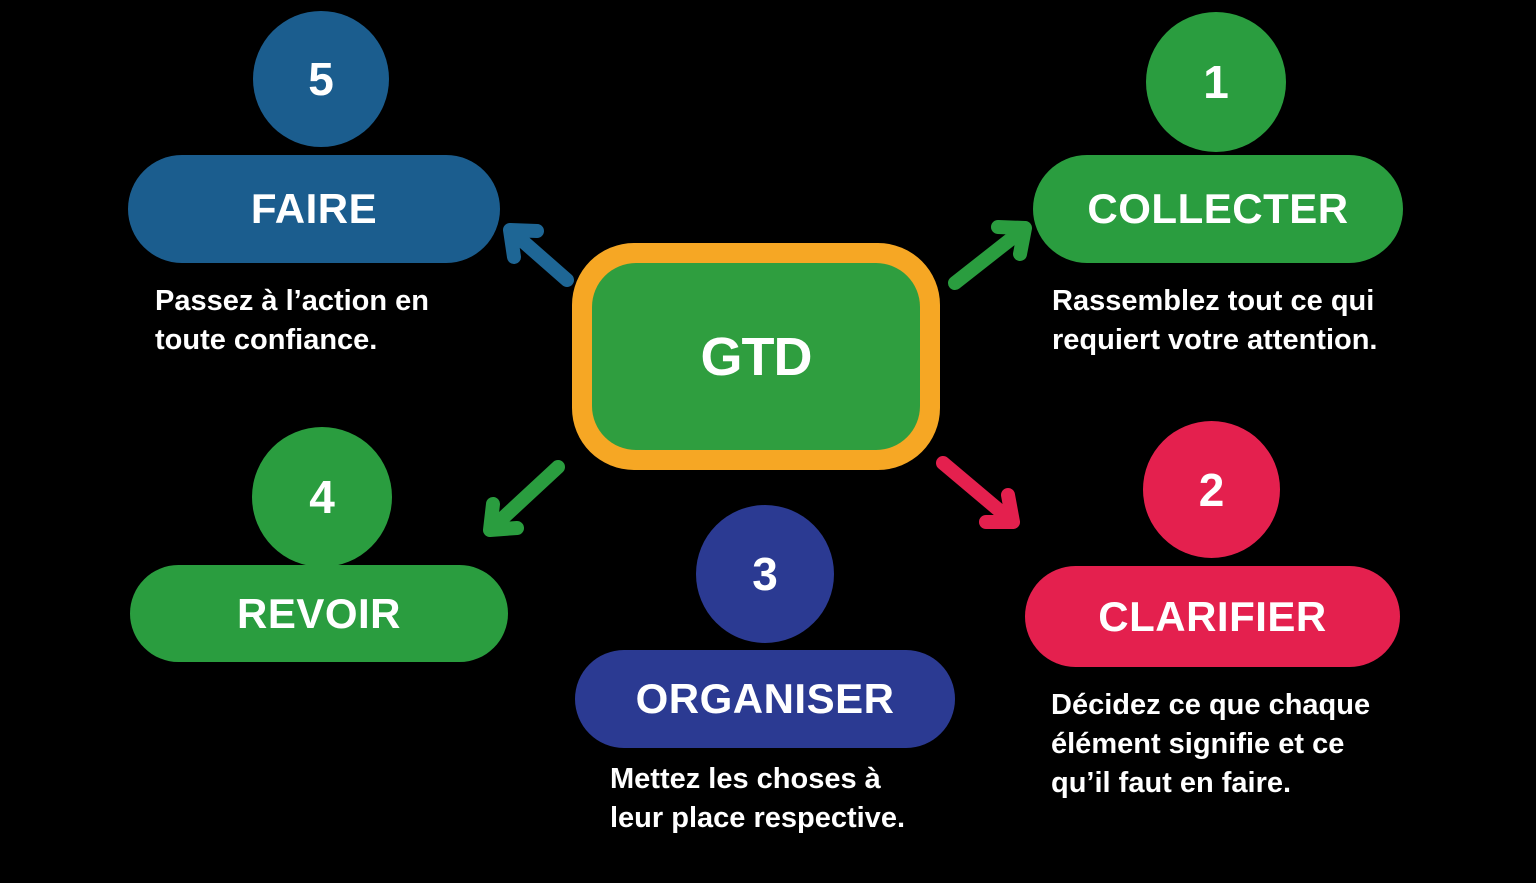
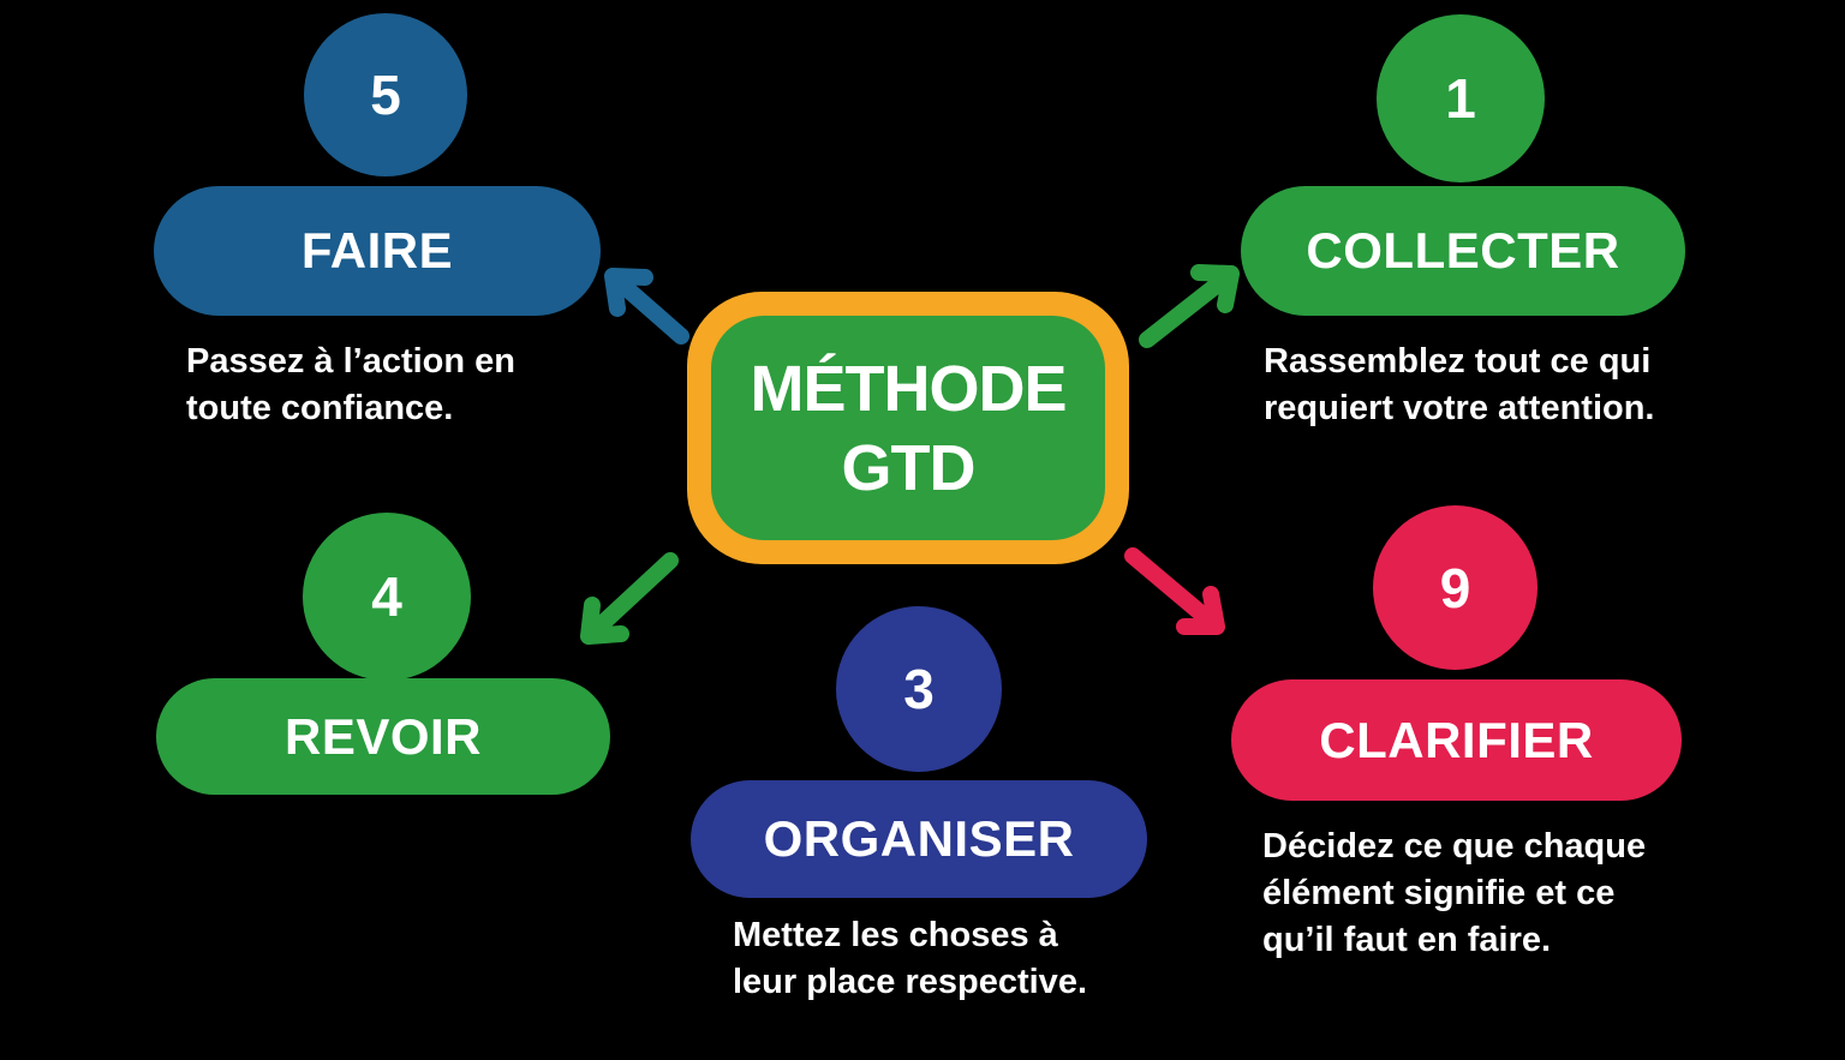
+ MÉTHODE
  GTD
  1
  COLLECTER
  Rassemblez tout ce qui
  requiert votre attention.
- 2
+ 9
  CLARIFIER
  Décidez ce que chaque
  élément signifie et ce
  qu’il faut en faire.
  3
  ORGANISER
  Mettez les choses à
  leur place respective.
  4
  REVOIR
  5
  FAIRE
  Passez à l’action en
  toute confiance.
